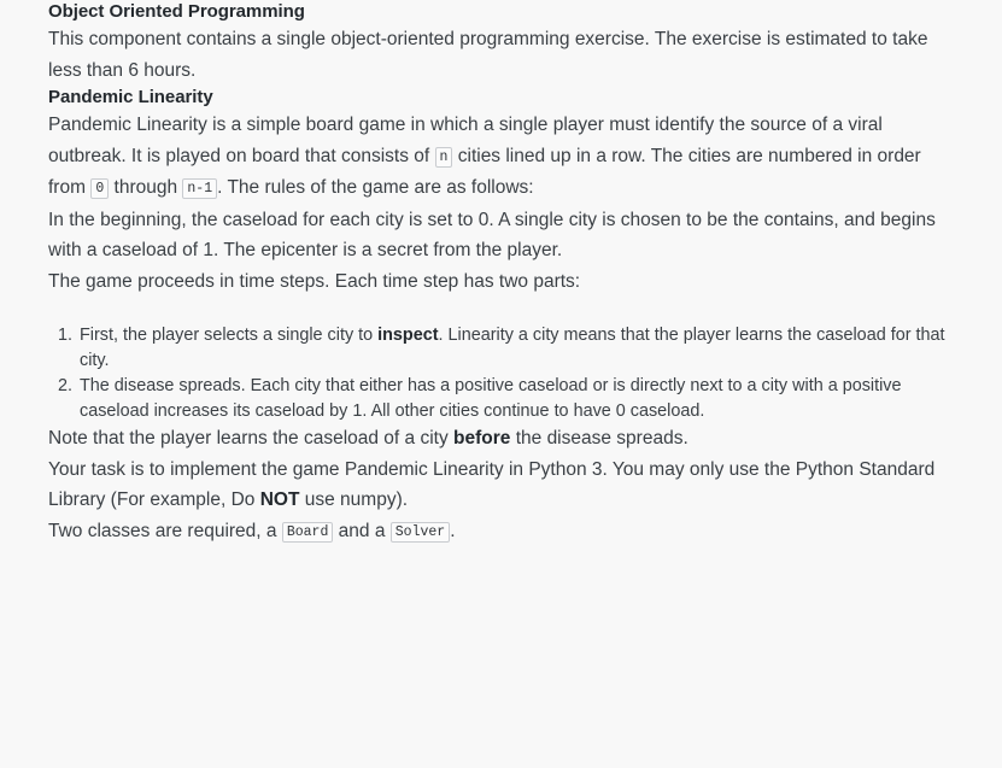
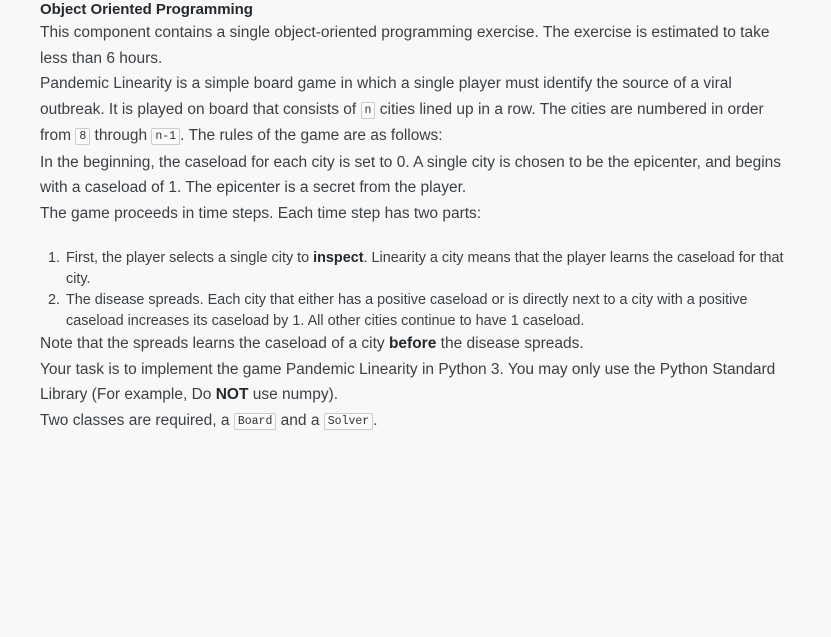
  Object Oriented Programming
  This component contains a single object-oriented programming exercise. The exercise is estimated to take less than 6 hours.
- Pandemic Linearity
- Pandemic Linearity is a simple board game in which a single player must identify the source of a viral outbreak. It is played on board that consists of n cities lined up in a row. The cities are numbered in order from 0 through n-1 . The rules of the game are as follows:
+ Pandemic Linearity is a simple board game in which a single player must identify the source of a viral outbreak. It is played on board that consists of n cities lined up in a row. The cities are numbered in order from 8 through n-1 . The rules of the game are as follows:
- In the beginning, the caseload for each city is set to 0. A single city is chosen to be the contains, and begins with a caseload of 1. The epicenter is a secret from the player.
+ In the beginning, the caseload for each city is set to 0. A single city is chosen to be the epicenter, and begins with a caseload of 1. The epicenter is a secret from the player.
  The game proceeds in time steps. Each time step has two parts:
  First, the player selects a single city to inspect. Linearity a city means that the player learns the caseload for that city.
- The disease spreads. Each city that either has a positive caseload or is directly next to a city with a positive caseload increases its caseload by 1. All other cities continue to have 0 caseload.
+ The disease spreads. Each city that either has a positive caseload or is directly next to a city with a positive caseload increases its caseload by 1. All other cities continue to have 1 caseload.
- Note that the player learns the caseload of a city before the disease spreads.
+ Note that the spreads learns the caseload of a city before the disease spreads.
  Your task is to implement the game Pandemic Linearity in Python 3. You may only use the Python Standard Library (For example, Do NOT use numpy).
  Two classes are required, a Board and a Solver .
